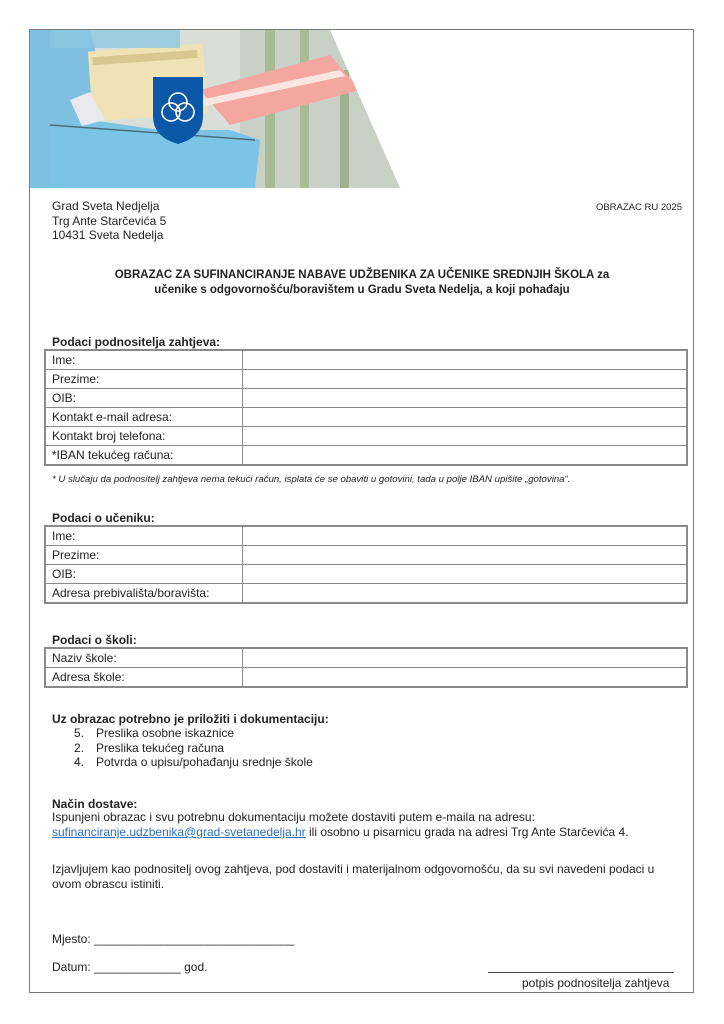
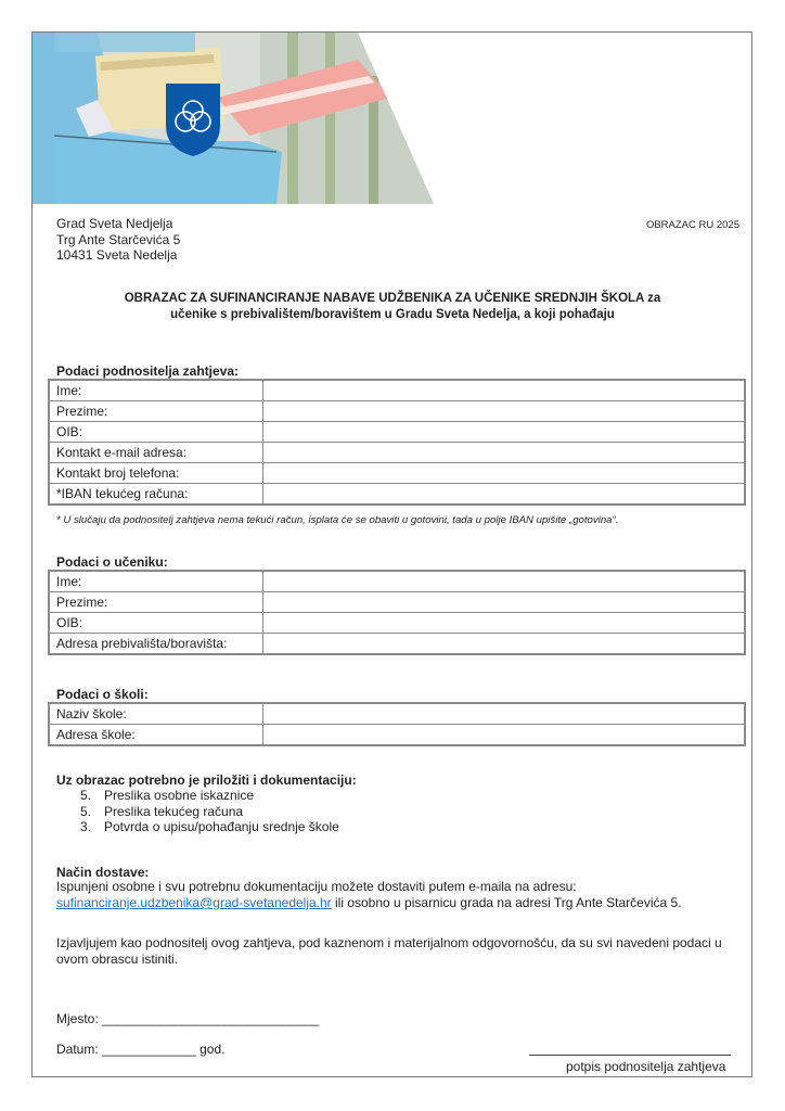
  Grad Sveta Nedjelja
  Trg Ante Starčevića 5
  10431 Sveta Nedelja
  OBRAZAC RU 2025
  OBRAZAC ZA SUFINANCIRANJE NABAVE UDŽBENIKA ZA UČENIKE SREDNJIH ŠKOLA za
- učenike s odgovornošću/boravištem u Gradu Sveta Nedelja, a koji pohađaju
+ učenike s prebivalištem/boravištem u Gradu Sveta Nedelja, a koji pohađaju
  Podaci podnositelja zahtjeva:
  Ime:
  Prezime:
  OIB:
  Kontakt e-mail adresa:
  Kontakt broj telefona:
  *IBAN tekućeg računa:
  * U slučaju da podnositelj zahtjeva nema tekući račun, isplata će se obaviti u gotovini, tada u polje IBAN upišite „gotovina“.
  Podaci o učeniku:
  Ime:
  Prezime:
  OIB:
  Adresa prebivališta/boravišta:
  Podaci o školi:
  Naziv škole:
  Adresa škole:
  Uz obrazac potrebno je priložiti i dokumentaciju:
  5. Preslika osobne iskaznice
- 2. Preslika tekućeg računa
+ 5. Preslika tekućeg računa
- 4. Potvrda o upisu/pohađanju srednje škole
+ 3. Potvrda o upisu/pohađanju srednje škole
  Način dostave:
- Ispunjeni obrazac i svu potrebnu dokumentaciju možete dostaviti putem e-maila na adresu:
+ Ispunjeni osobne i svu potrebnu dokumentaciju možete dostaviti putem e-maila na adresu:
- sufinanciranje.udzbenika@grad-svetanedelja.hr ili osobno u pisarnicu grada na adresi Trg Ante Starčevića 4.
+ sufinanciranje.udzbenika@grad-svetanedelja.hr ili osobno u pisarnicu grada na adresi Trg Ante Starčevića 5.
- Izjavljujem kao podnositelj ovog zahtjeva, pod dostaviti i materijalnom odgovornošću, da su svi navedeni podaci u
+ Izjavljujem kao podnositelj ovog zahtjeva, pod kaznenom i materijalnom odgovornošću, da su svi navedeni podaci u
  ovom obrascu istiniti.
  Mjesto: ______________________________
  Datum: _____________ god.
  potpis podnositelja zahtjeva
